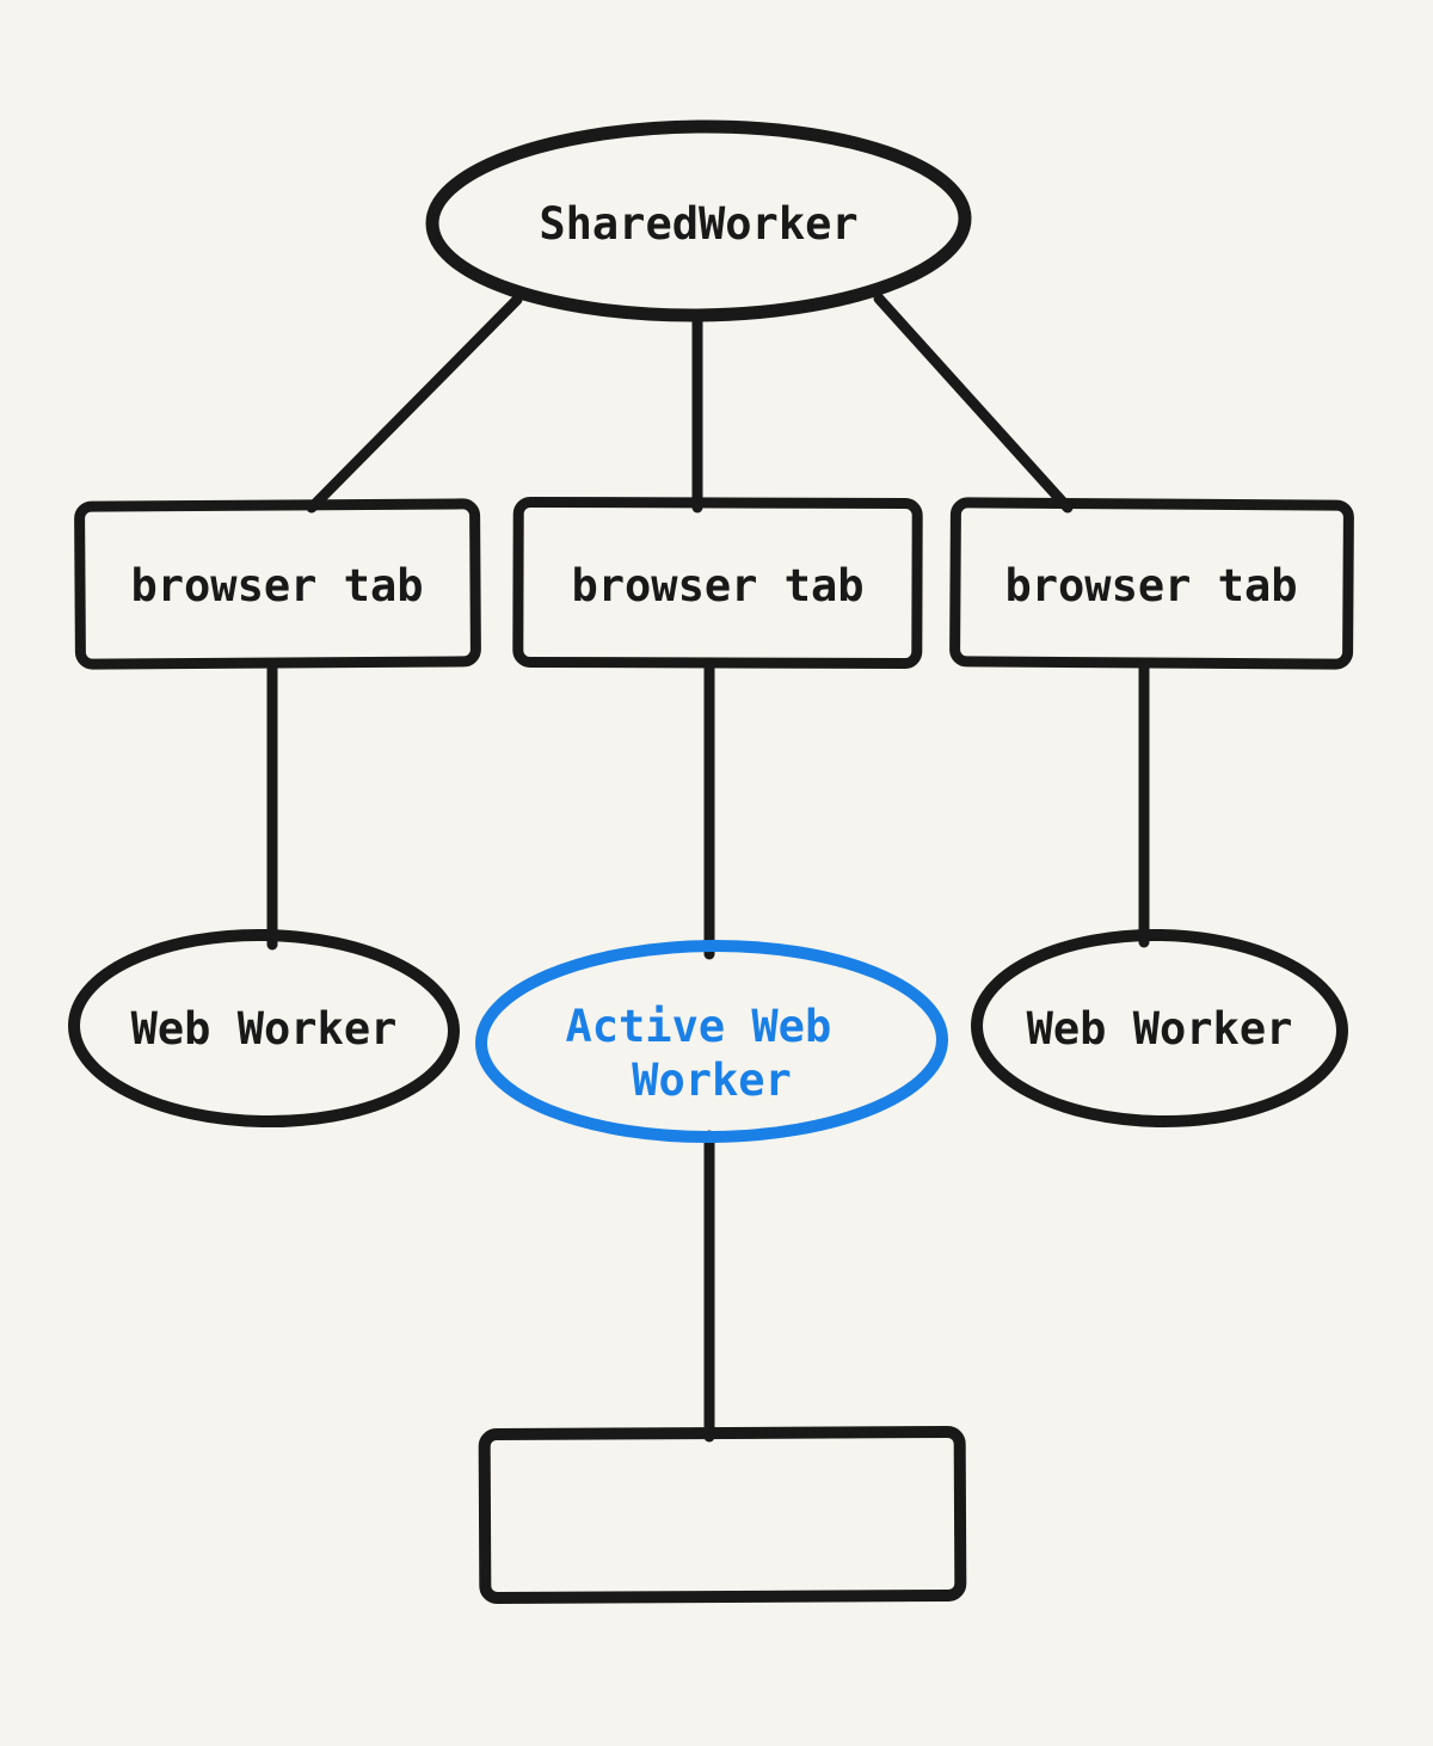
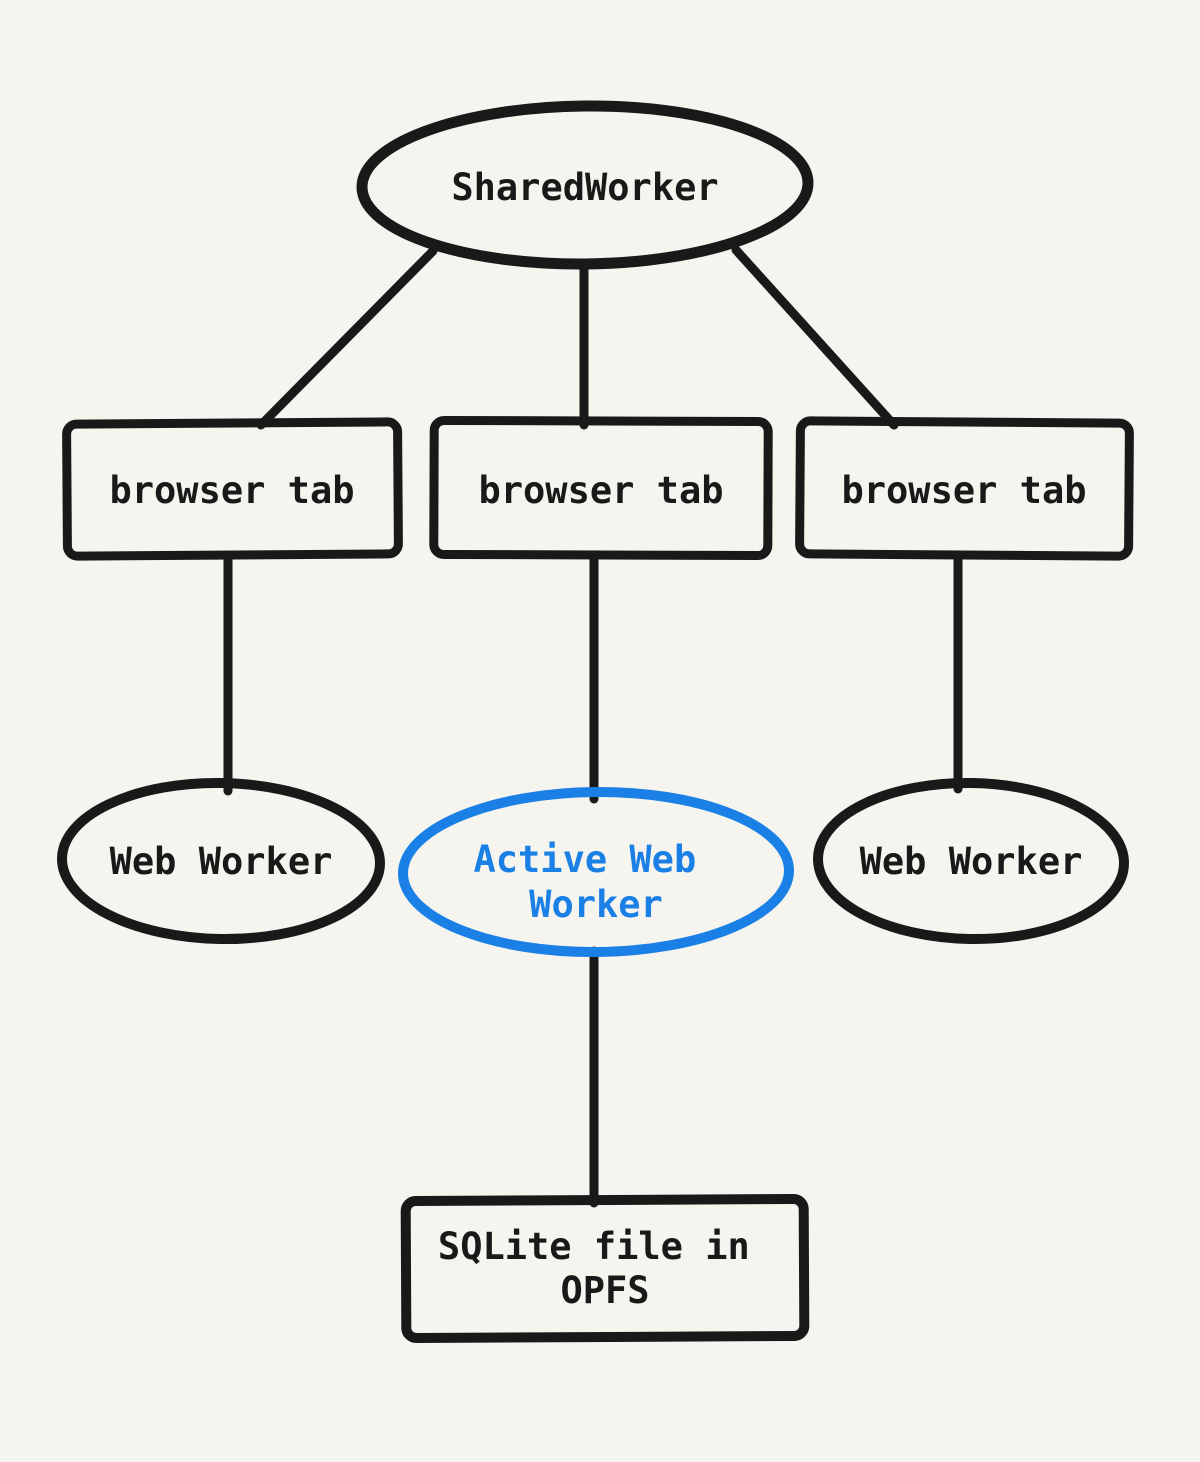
  SharedWorker
  browser tab
  browser tab
  browser tab
  Web Worker
  Active Web Worker
  Web Worker
+ SQLite file in OPFS
